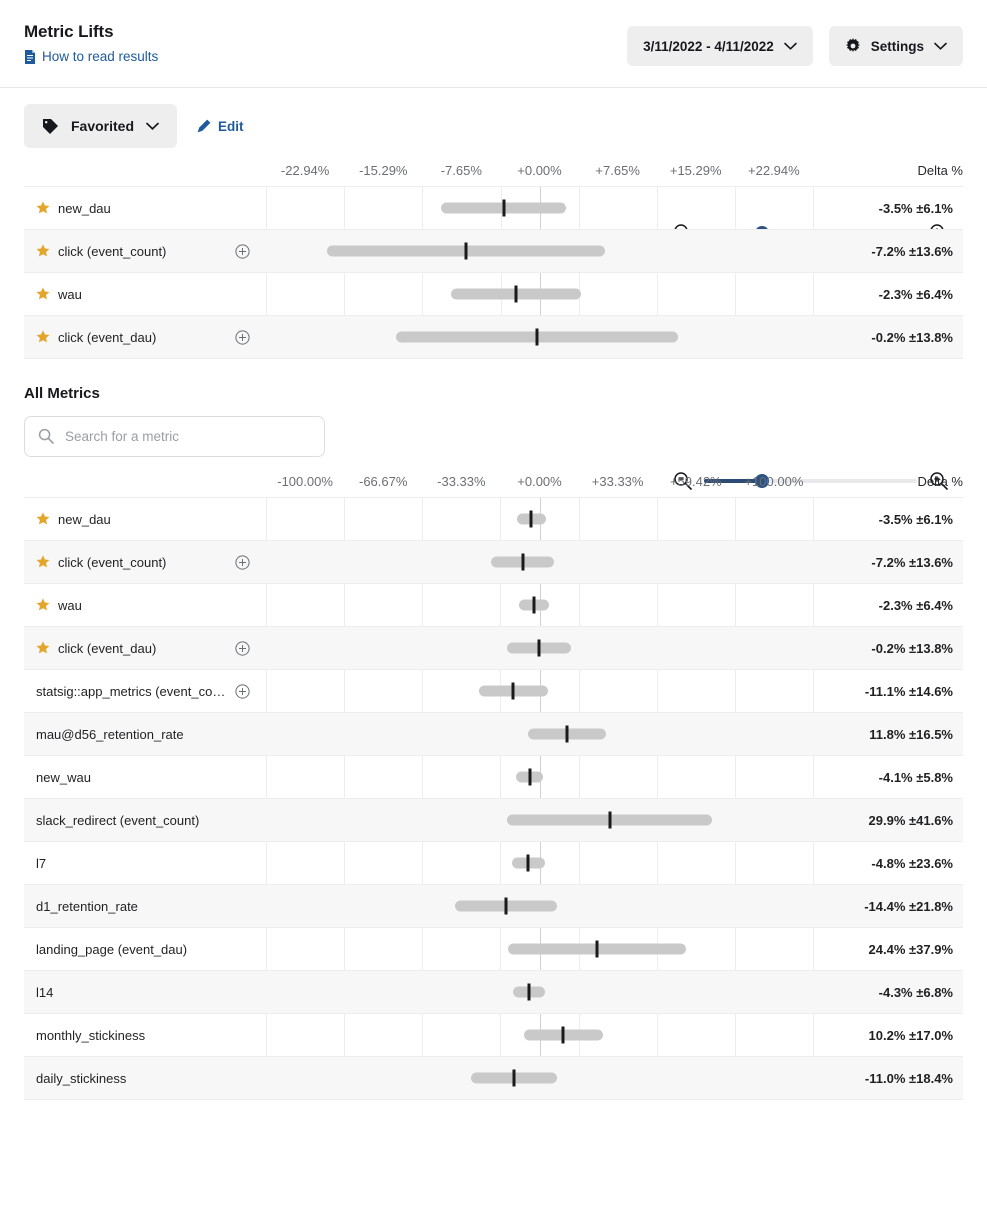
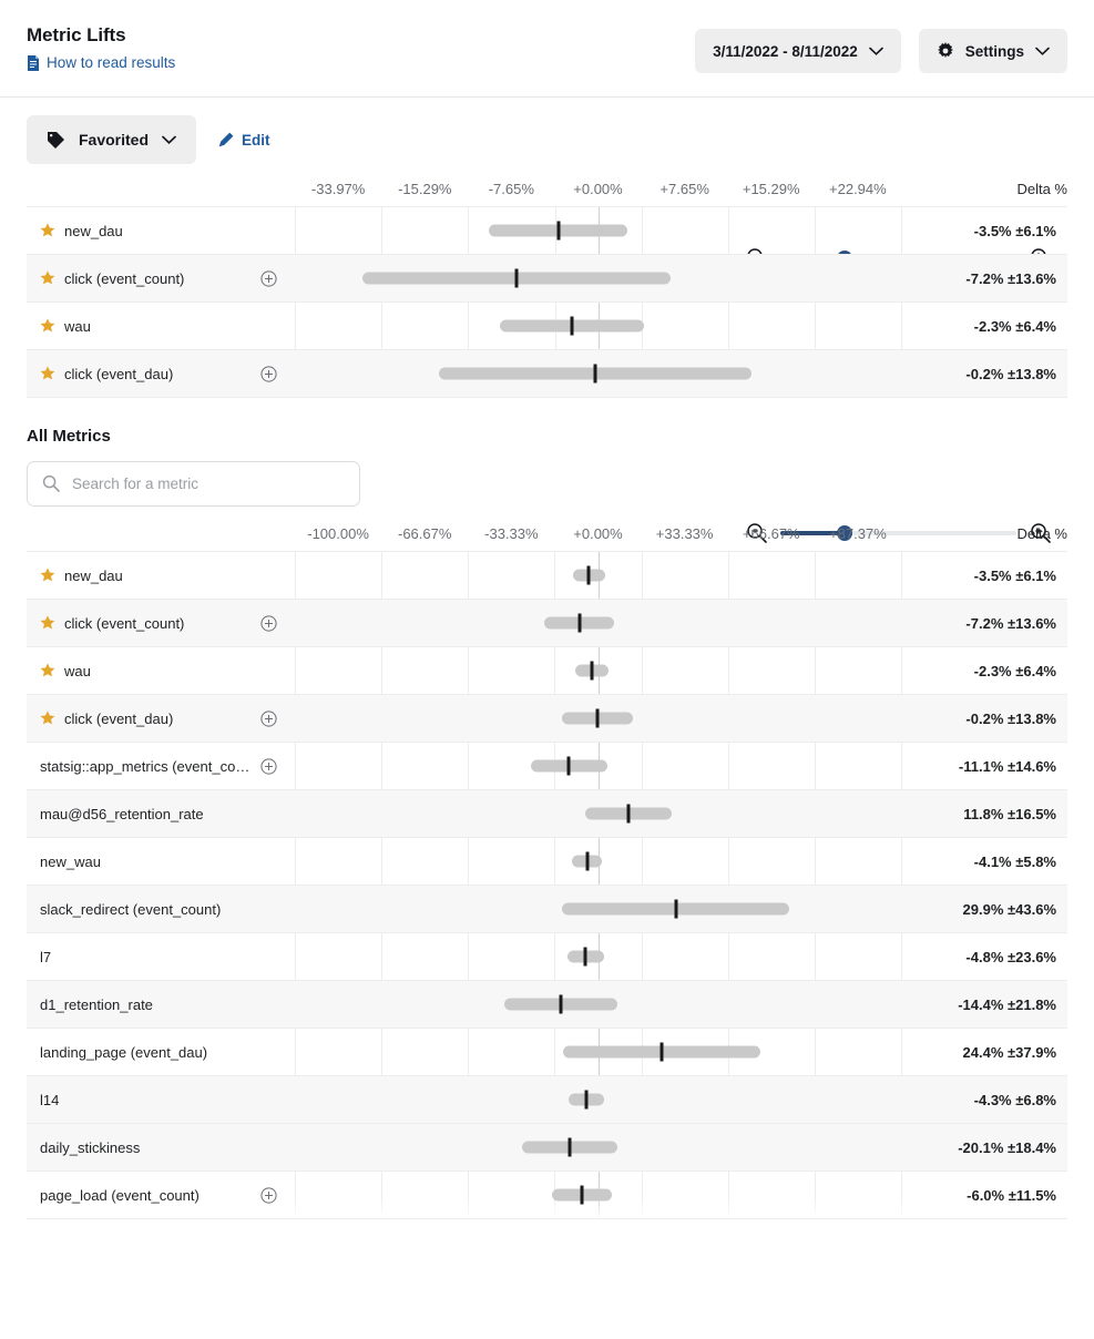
  Metric Lifts
  How to read results
- 3/11/2022 - 4/11/2022
+ 3/11/2022 - 8/11/2022
  Settings
  Favorited
  Edit
  Delta %
- -22.94%
+ -33.97%
  -15.29%
  -7.65%
  +0.00%
  +7.65%
  +15.29%
  +22.94%
  new_dau
  -3.5% ±6.1%
  click (event_count)
  -7.2% ±13.6%
  wau
  -2.3% ±6.4%
  click (event_dau)
  -0.2% ±13.8%
  All Metrics
  Search for a metric
  Delta %
  -100.00%
  -66.67%
  -33.33%
  +0.00%
  +33.33%
- +59.42%
+ +66.67%
- +100.00%
+ +87.37%
  new_dau
  -3.5% ±6.1%
  click (event_count)
  -7.2% ±13.6%
  wau
  -2.3% ±6.4%
  click (event_dau)
  -0.2% ±13.8%
  statsig::app_metrics (event_cou..
  -11.1% ±14.6%
  mau@d56_retention_rate
  11.8% ±16.5%
  new_wau
  -4.1% ±5.8%
  slack_redirect (event_count)
- 29.9% ±41.6%
+ 29.9% ±43.6%
  l7
  -4.8% ±23.6%
  d1_retention_rate
  -14.4% ±21.8%
  landing_page (event_dau)
  24.4% ±37.9%
  l14
  -4.3% ±6.8%
- monthly_stickiness
- 10.2% ±17.0%
  daily_stickiness
- -11.0% ±18.4%
+ -20.1% ±18.4%
+ page_load (event_count)
+ -6.0% ±11.5%
